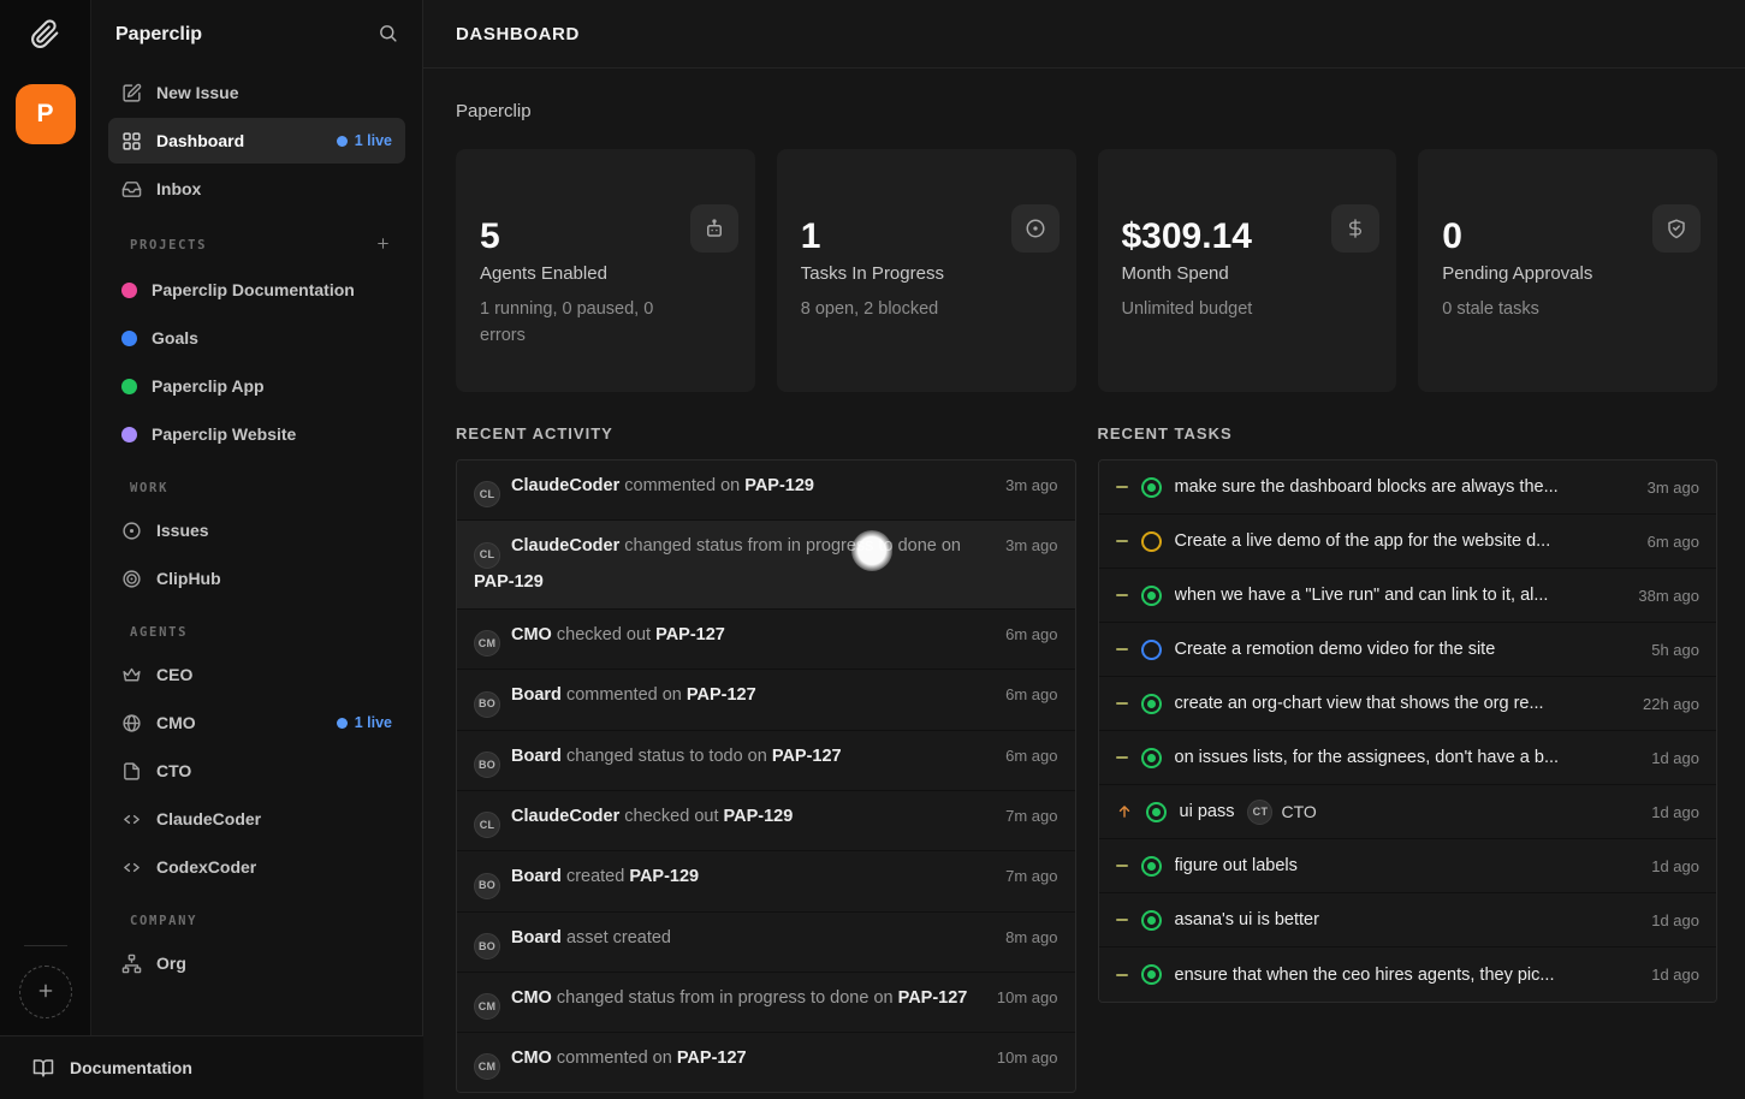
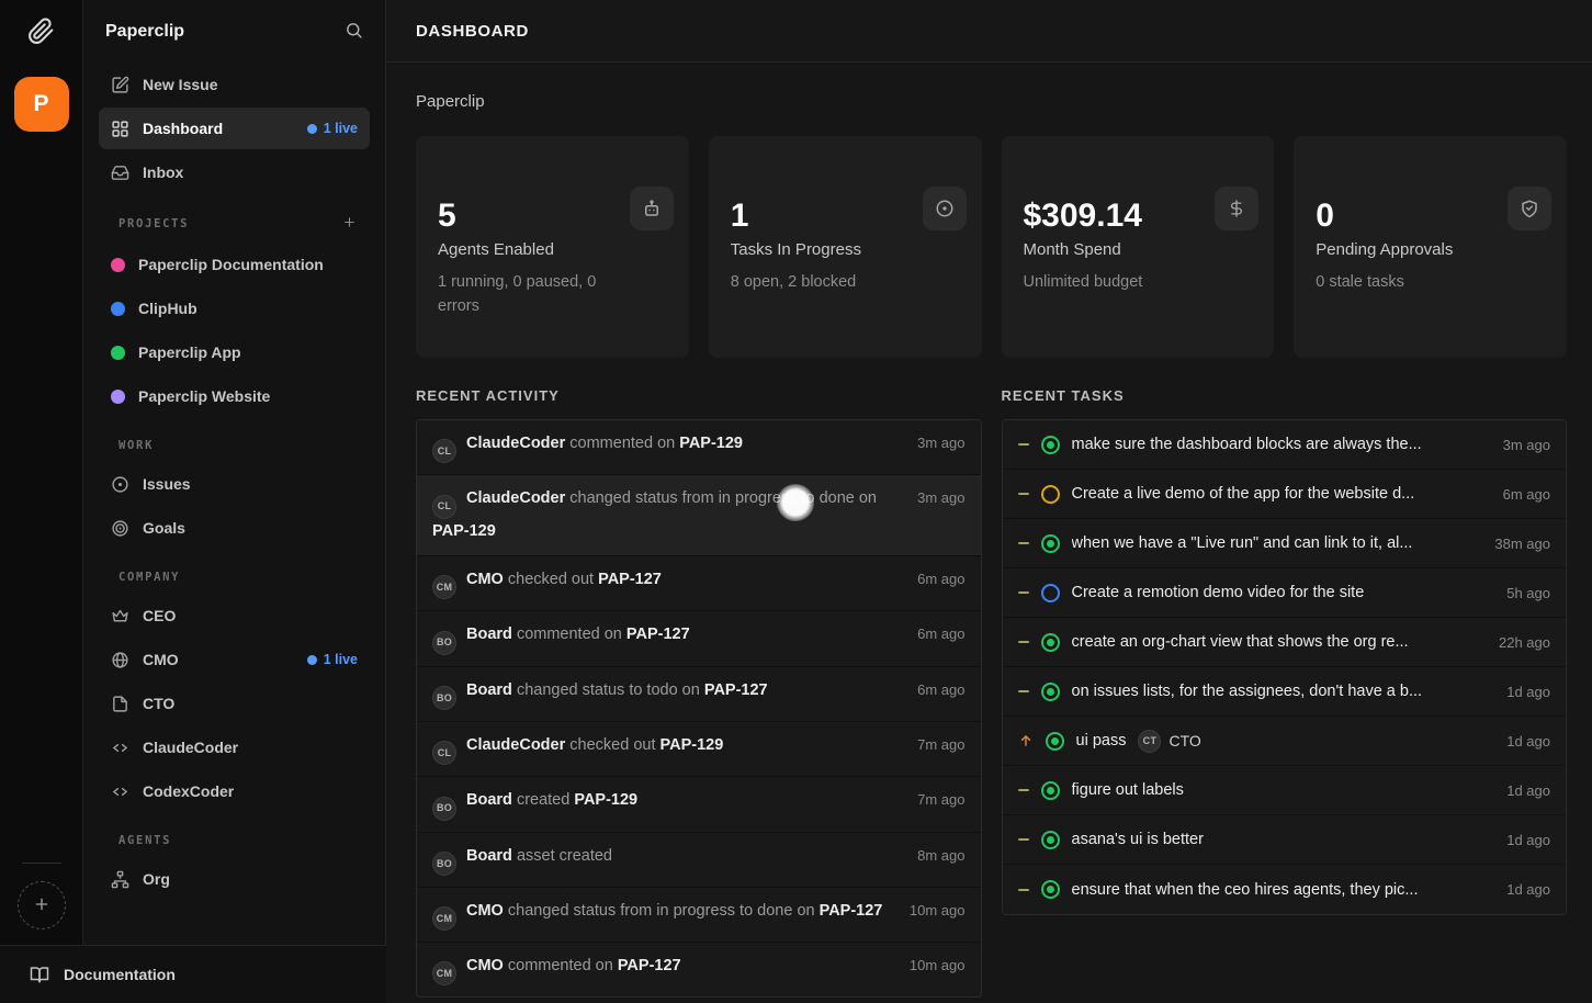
  P
  Paperclip
  New Issue
  Dashboard
  1 live
  Inbox
  PROJECTS
  Paperclip Documentation
- Goals
+ ClipHub
  Paperclip App
  Paperclip Website
  WORK
  Issues
- ClipHub
+ Goals
- AGENTS
+ COMPANY
  CEO
  CMO
  1 live
  CTO
  ClaudeCoder
  CodexCoder
- COMPANY
+ AGENTS
  Org
  Documentation
  DASHBOARD
  Paperclip
  5
  Agents Enabled
  1 running, 0 paused, 0 errors
  1
  Tasks In Progress
  8 open, 2 blocked
  $309.14
  Month Spend
  Unlimited budget
  0
  Pending Approvals
  0 stale tasks
  RECENT ACTIVITY
  CLClaudeCoder commented on PAP-129
  3m ago
  CLClaudeCoder changed status from in progr done on PAP-129
  3m ago
  CMCMO checked out PAP-127
  6m ago
  BOBoard commented on PAP-127
  6m ago
  BOBoard changed status to todo on PAP-127
  6m ago
  CLClaudeCoder checked out PAP-129
  7m ago
  BOBoard created PAP-129
  7m ago
  BOBoard asset created
  8m ago
  CMCMO changed status from in progress to done on PAP-127
  10m ago
  CMCMO commented on PAP-127
  10m ago
  RECENT TASKS
  make sure the dashboard blocks are always the...
  3m ago
  Create a live demo of the app for the website d...
  6m ago
  when we have a "Live run" and can link to it, al...
  38m ago
  Create a remotion demo video for the site
  5h ago
  create an org-chart view that shows the org re...
  22h ago
  on issues lists, for the assignees, don't have a b...
  1d ago
  ui pass
  CT
  CTO
  1d ago
  figure out labels
  1d ago
  asana's ui is better
  1d ago
  ensure that when the ceo hires agents, they pic...
  1d ago
